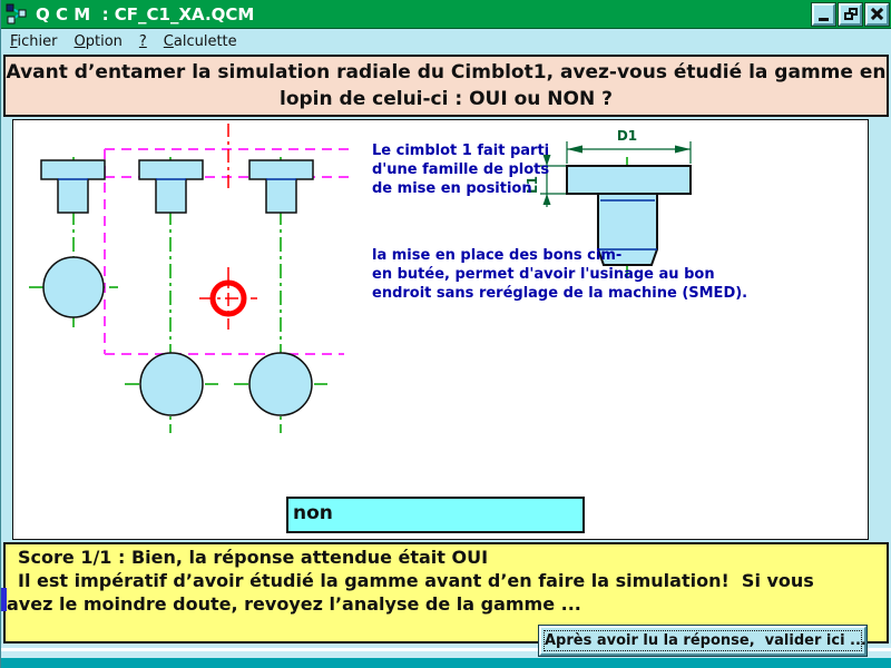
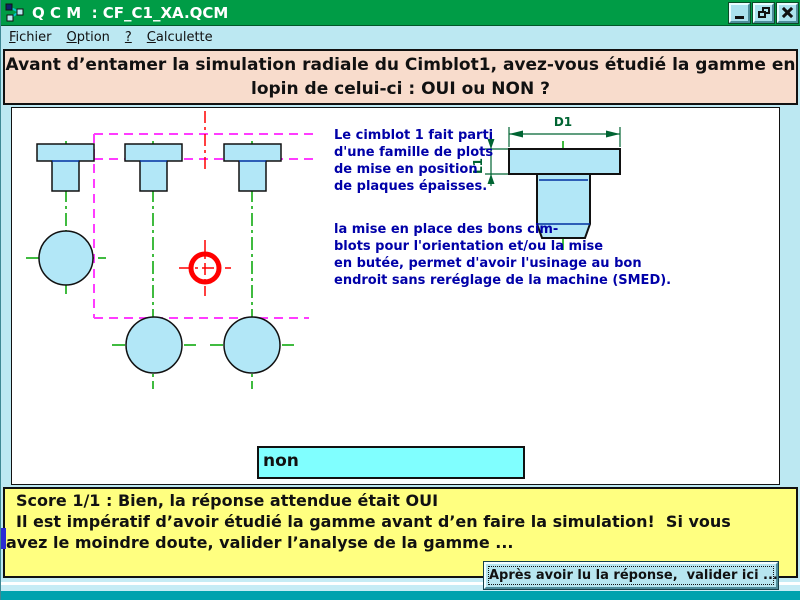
  Q C M : CF_C1_XA.QCM
  Fichier
  Option
  ?
  Calculette
  Avant d’entamer la simulation radiale du Cimblot1, avez-vous étudié la gamme en
  lopin de celui-ci : OUI ou NON ?
  D1
  Le cimblot 1 fait parti
  d'une famille de plots
  de mise en position
+ de plaques épaisses.
  la mise en place des bons cim-
+ blots pour l'orientation et/ou la mise
  en butée, permet d'avoir l'usinage au bon
  endroit sans reréglage de la machine (SMED).
  non
  Score 1/1 : Bien, la réponse attendue était OUI
  Il est impératif d’avoir étudié la gamme avant d’en faire la simulation! Si vous
- avez le moindre doute, revoyez l’analyse de la gamme ...
+ avez le moindre doute, valider l’analyse de la gamme ...
  Après avoir lu la réponse, valider ici ...
